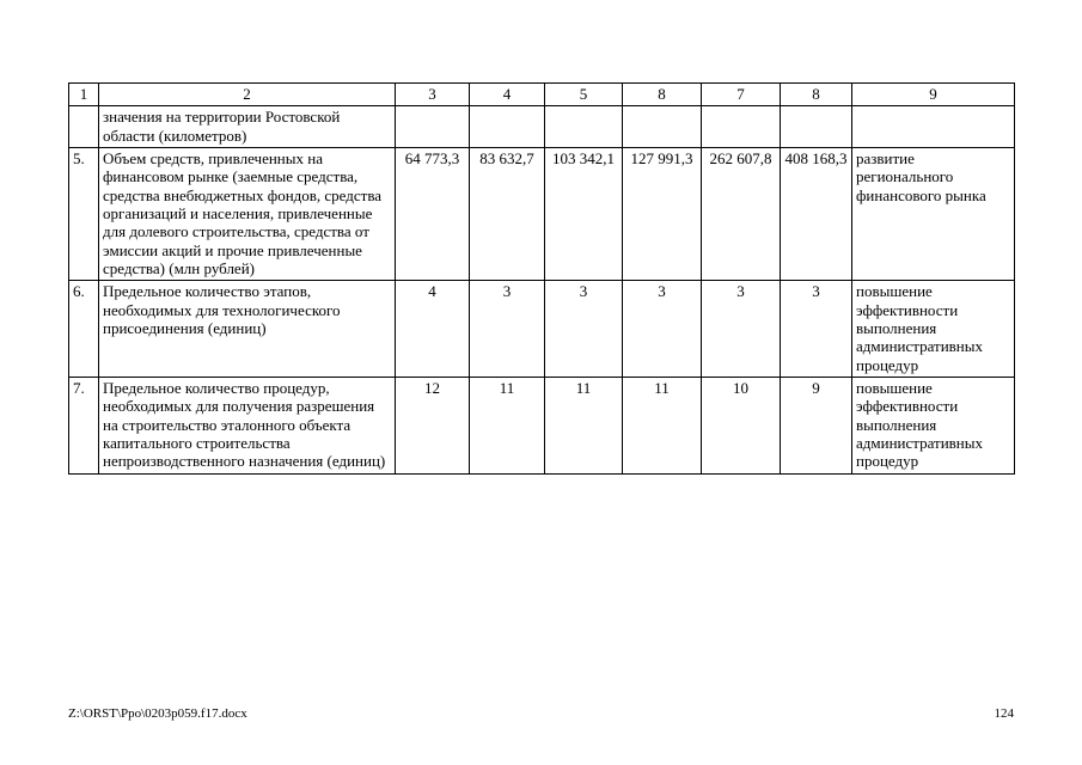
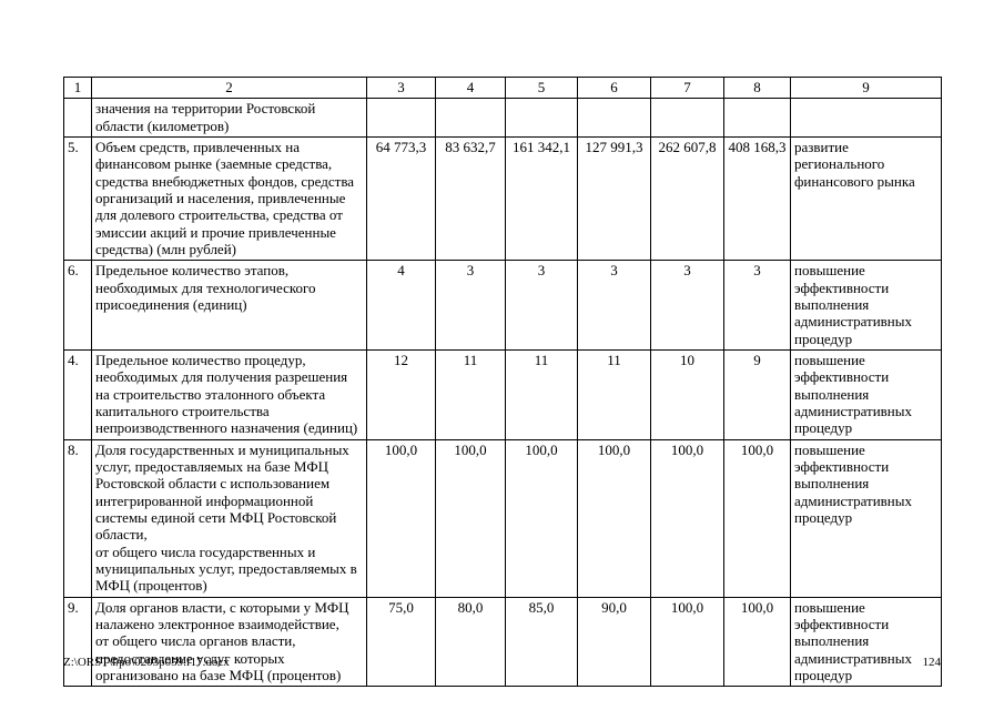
- 1	2	3	4	5	8	7	8	9
+ 1	2	3	4	5	6	7	8	9
  	значения на территории Ростовской области (километров)
- 5.	Объем средств, привлеченных на финансовом рынке (заемные средства, средства внебюджетных фондов, средства организаций и населения, привлеченные для долевого строительства, средства от эмиссии акций и прочие привлеченные средства) (млн рублей)	64 773,3	83 632,7	103 342,1	127 991,3	262 607,8	408 168,3	развитие регионального финансового рынка
+ 5.	Объем средств, привлеченных на финансовом рынке (заемные средства, средства внебюджетных фондов, средства организаций и населения, привлеченные для долевого строительства, средства от эмиссии акций и прочие привлеченные средства) (млн рублей)	64 773,3	83 632,7	161 342,1	127 991,3	262 607,8	408 168,3	развитие регионального финансового рынка
  6.	Предельное количество этапов, необходимых для технологического присоединения (единиц)	4	3	3	3	3	3	повышение эффективности выполнения административных процедур
- 7.	Предельное количество процедур, необходимых для получения разрешения на строительство эталонного объекта капитального строительства непроизводственного назначения (единиц)	12	11	11	11	10	9	повышение эффективности выполнения административных процедур
+ 4.	Предельное количество процедур, необходимых для получения разрешения на строительство эталонного объекта капитального строительства непроизводственного назначения (единиц)	12	11	11	11	10	9	повышение эффективности выполнения административных процедур
+ 8.	Доля государственных и муниципальных услуг, предоставляемых на базе МФЦ Ростовской области с использованием интегрированной информационной системы единой сети МФЦ Ростовской области, от общего числа государственных и муниципальных услуг, предоставляемых в МФЦ (процентов)	100,0	100,0	100,0	100,0	100,0	100,0	повышение эффективности выполнения административных процедур
+ 9.	Доля органов власти, с которыми у МФЦ налажено электронное взаимодействие, от общего числа органов власти, предоставление услуг которых организовано на базе МФЦ (процентов)	75,0	80,0	85,0	90,0	100,0	100,0	повышение эффективности выполнения административных процедур
  Z:\ORST\Ppo\0203p059.f17.docx
  124
